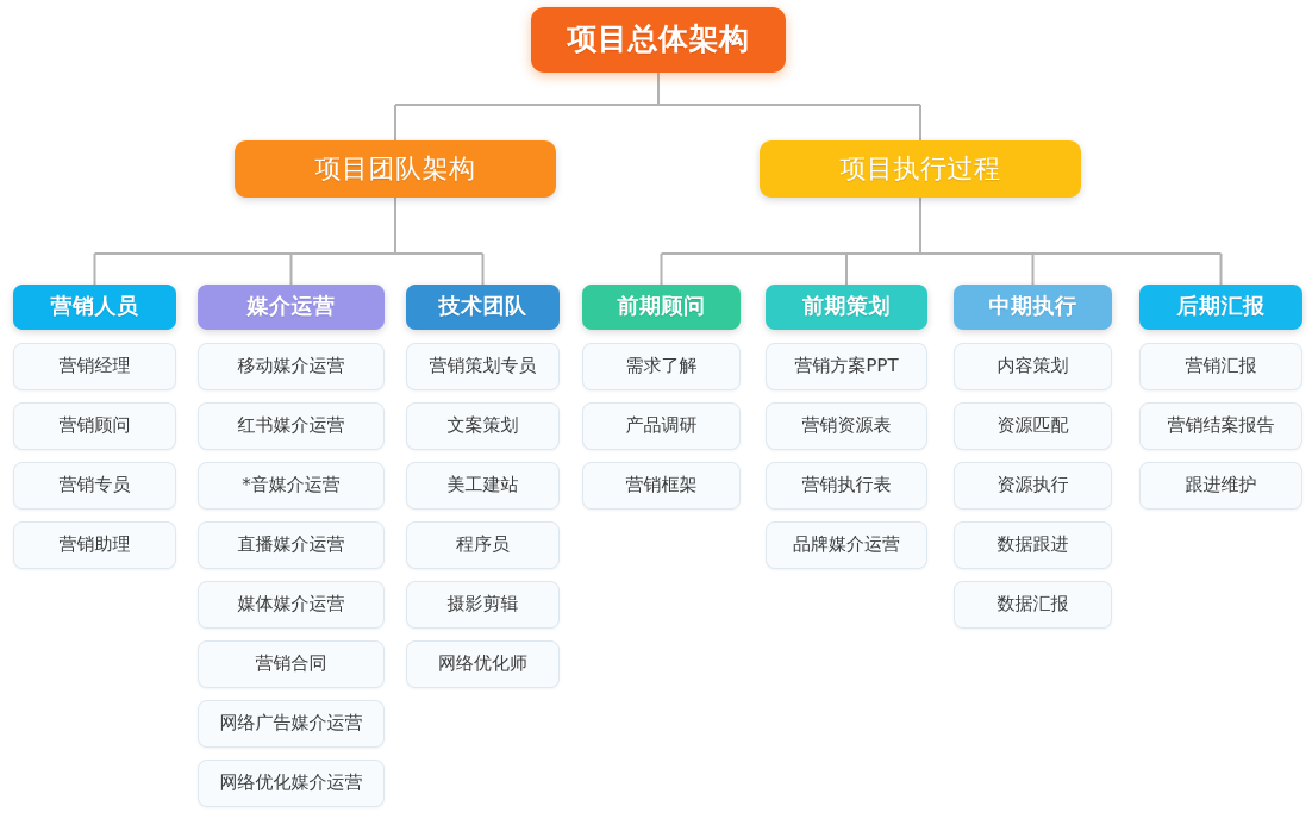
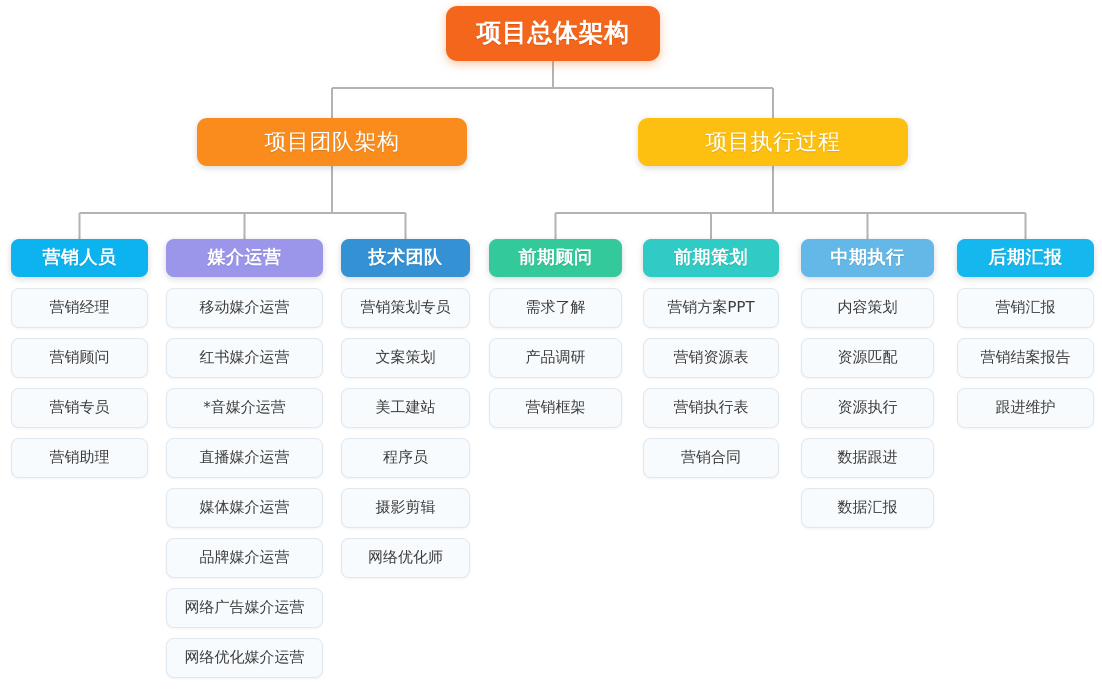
  项目总体架构
  项目团队架构
  项目执行过程
  营销人员
  营销经理
  营销顾问
  营销专员
  营销助理
  媒介运营
  移动媒介运营
  红书媒介运营
  *音媒介运营
  直播媒介运营
  媒体媒介运营
- 营销合同
+ 品牌媒介运营
  网络广告媒介运营
  网络优化媒介运营
  技术团队
  营销策划专员
  文案策划
  美工建站
  程序员
  摄影剪辑
  网络优化师
  前期顾问
  需求了解
  产品调研
  营销框架
  前期策划
  营销方案PPT
  营销资源表
  营销执行表
- 品牌媒介运营
+ 营销合同
  中期执行
  内容策划
  资源匹配
  资源执行
  数据跟进
  数据汇报
  后期汇报
  营销汇报
  营销结案报告
  跟进维护
